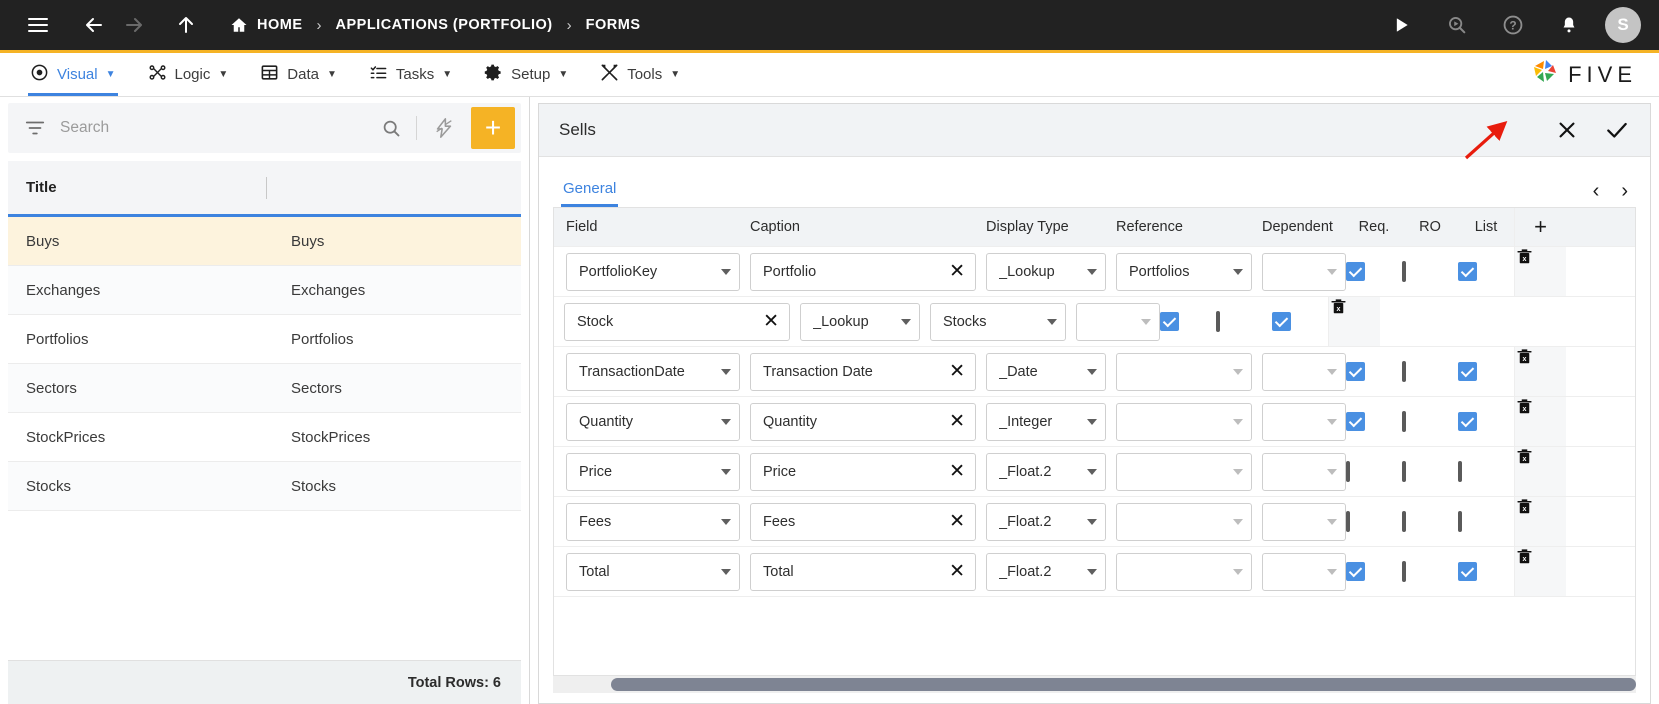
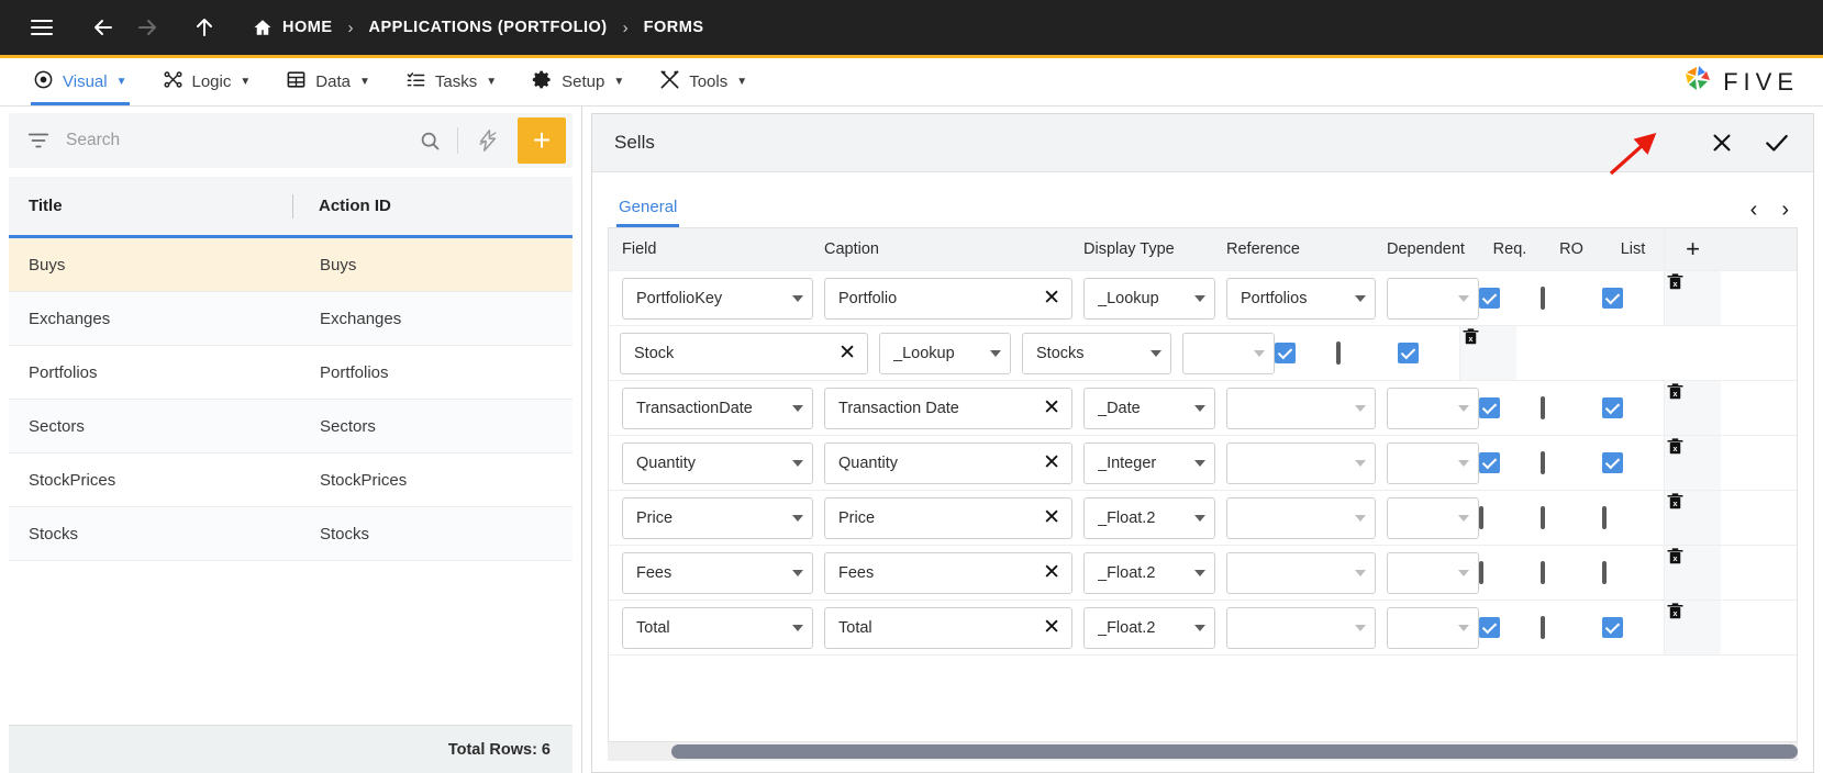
  HOME
  ›
  APPLICATIONS (PORTFOLIO)
  ›
  FORMS
- ?
- S
  Visual
  ▼
  Logic
  ▼
  Data
  ▼
  Tasks
  ▼
  Setup
  ▼
  Tools
  ▼
  FIVE
  Search
  +
  Title
+ Action ID
  Buys
  Buys
  Exchanges
  Exchanges
  Portfolios
  Portfolios
  Sectors
  Sectors
  StockPrices
  StockPrices
  Stocks
  Stocks
  Total Rows: 6
  Sells
  General
  ‹
  ›
  Field
  Caption
  Display Type
  Reference
  Dependent
  Req.
  RO
  List
  +
  PortfolioKey
  Portfolio
  ✕
  _Lookup
  Portfolios
  Stock
  ✕
  _Lookup
  Stocks
  x
  TransactionDate
  Transaction Date
  ✕
  _Date
  x
  Quantity
  Quantity
  ✕
  _Integer
  x
  Price
  Price
  ✕
  _Float.2
  x
  Fees
  Fees
  ✕
  _Float.2
  x
  Total
  Total
  ✕
  _Float.2
  x
